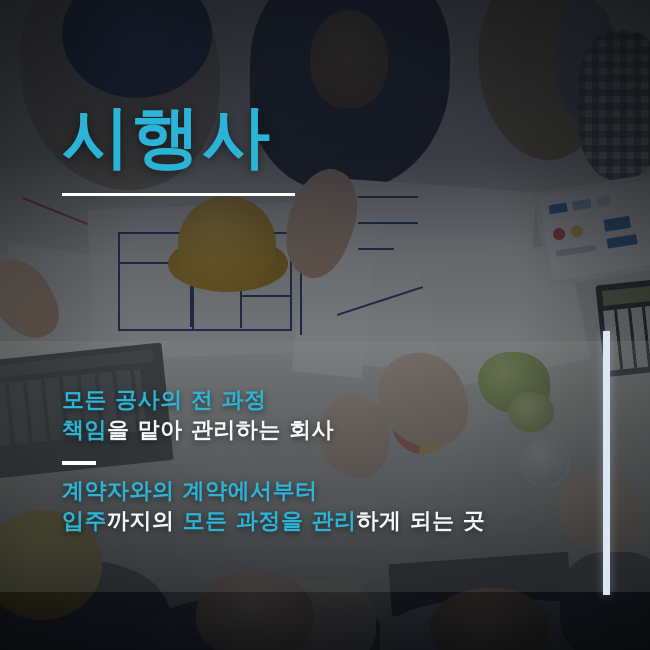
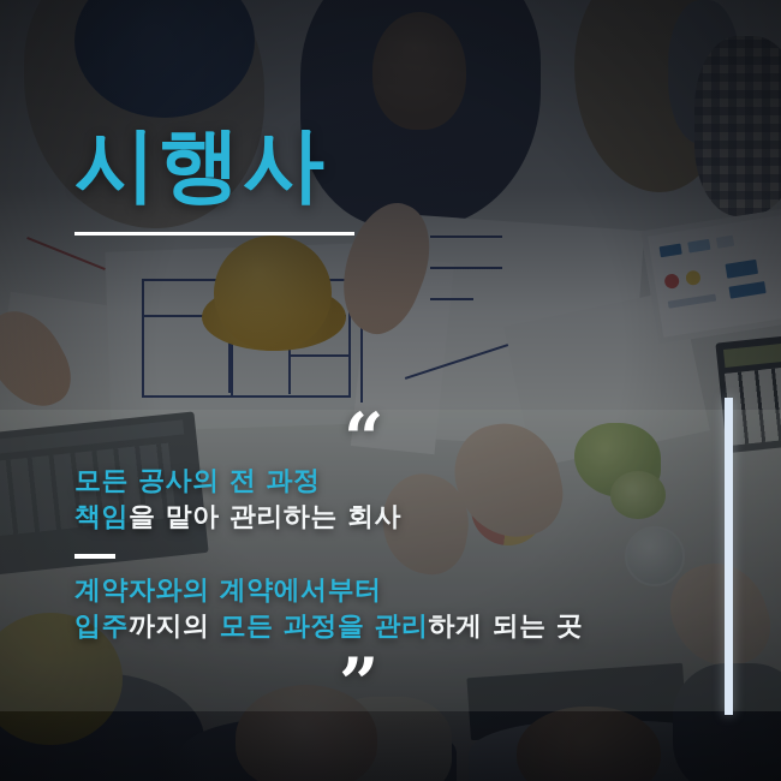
  시행사
+ “
+ ”
  모든 공사의 전 과정
  책임을 맡아 관리하는 회사
  계약자와의 계약에서부터
  입주까지의 모든 과정을 관리하게 되는 곳
